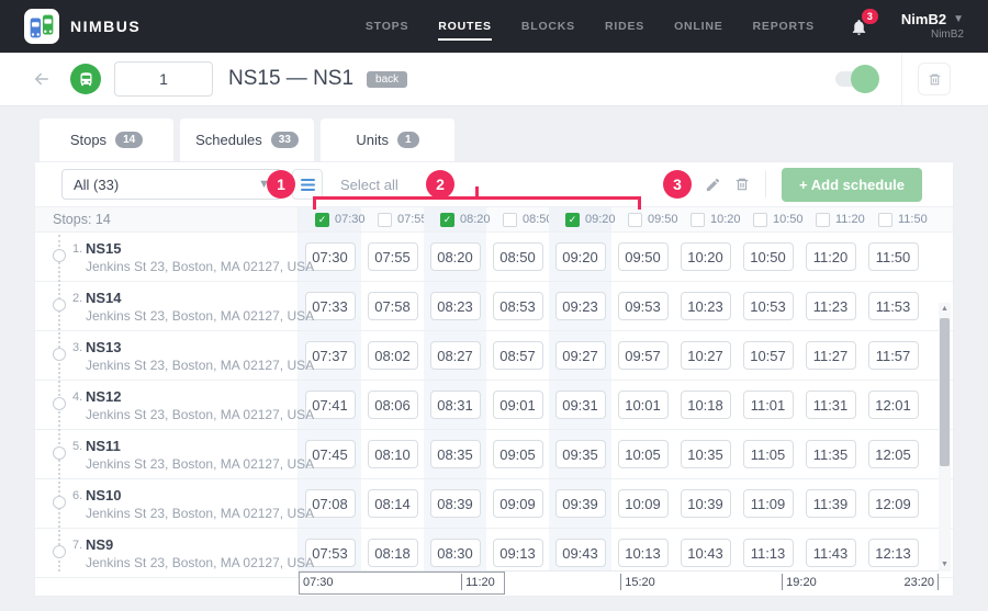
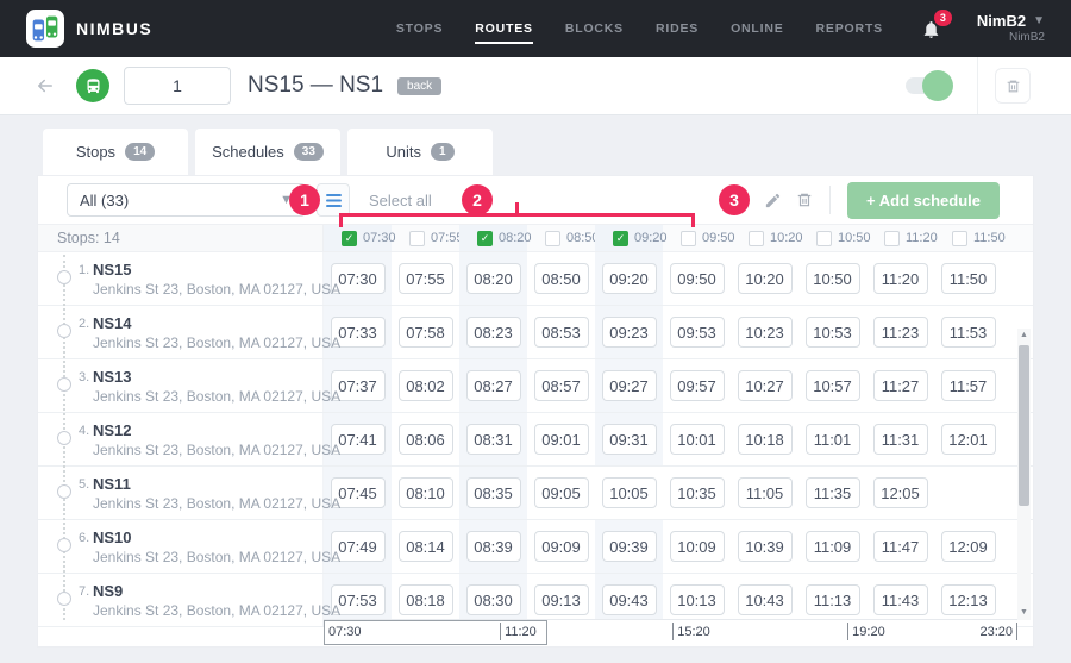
  NIMBUS
  STOPS
  ROUTES
  BLOCKS
  RIDES
  ONLINE
  REPORTS
  3
  NimB2
  ▼
  NimB2
  1
  NS15 — NS1
  back
  Stops
  14
  Schedules
  33
  Units
  1
  All (33)
  ▼
  1
  Select all
  3
  + Add schedule
  Stops: 14
  ✓
  07:30
  07:5
  ✓
  08:20
  08:5
  ✓
  09:20
  09:50
  10:20
  10:50
  11:20
  11:50
  1.
  NS15
  Jenkins St 23, Boston, MA 02127, USA
  07:30
  07:55
  08:20
  08:50
  09:20
  09:50
  10:20
  10:50
  11:20
  11:50
  2.
  NS14
  Jenkins St 23, Boston, MA 02127, USA
  07:33
  07:58
  08:23
  08:53
  09:23
  09:53
  10:23
  10:53
  11:23
  11:53
  3.
  NS13
  Jenkins St 23, Boston, MA 02127, USA
  07:37
  08:02
  08:27
  08:57
  09:27
  09:57
  10:27
  10:57
  11:27
  11:57
  4.
  NS12
  Jenkins St 23, Boston, MA 02127, USA
  07:41
  08:06
  08:31
  09:01
  09:31
  10:01
  10:18
  11:01
  11:31
  12:01
  5.
  NS11
  Jenkins St 23, Boston, MA 02127, USA
  07:45
  08:10
  08:35
  09:05
- 09:35
  10:05
  10:35
  11:05
  11:35
  12:05
  6.
  NS10
  Jenkins St 23, Boston, MA 02127, USA
- 07:08
+ 07:49
  08:14
  08:39
  09:09
  09:39
  10:09
  10:39
  11:09
- 11:39
+ 11:47
  12:09
  7.
  NS9
  Jenkins St 23, Boston, MA 02127, USA
  07:53
  08:18
  08:30
  09:13
  09:43
  10:13
  10:43
  11:13
  11:43
  12:13
  07:30
  11:20
  15:20
  19:20
  23:20
  2
